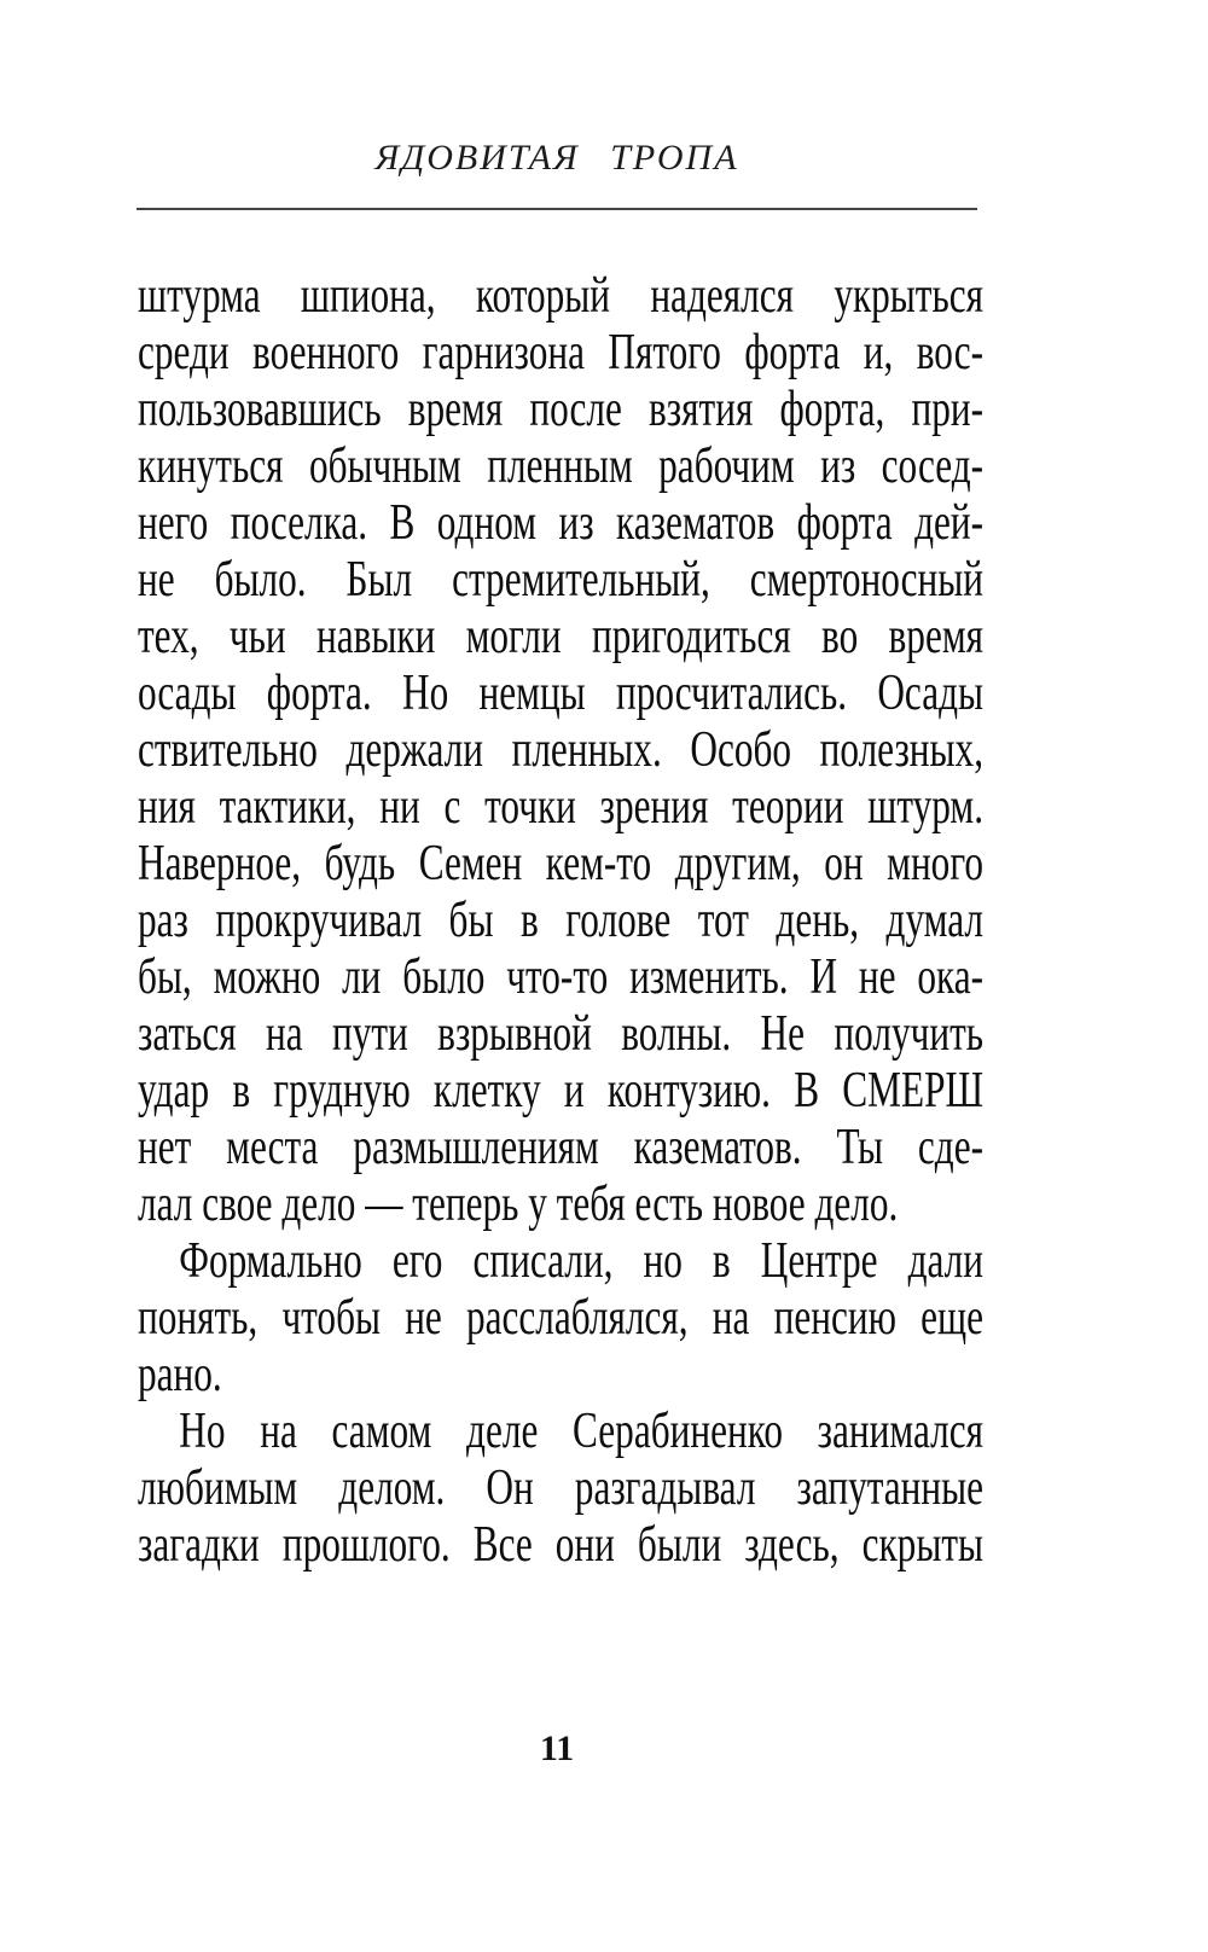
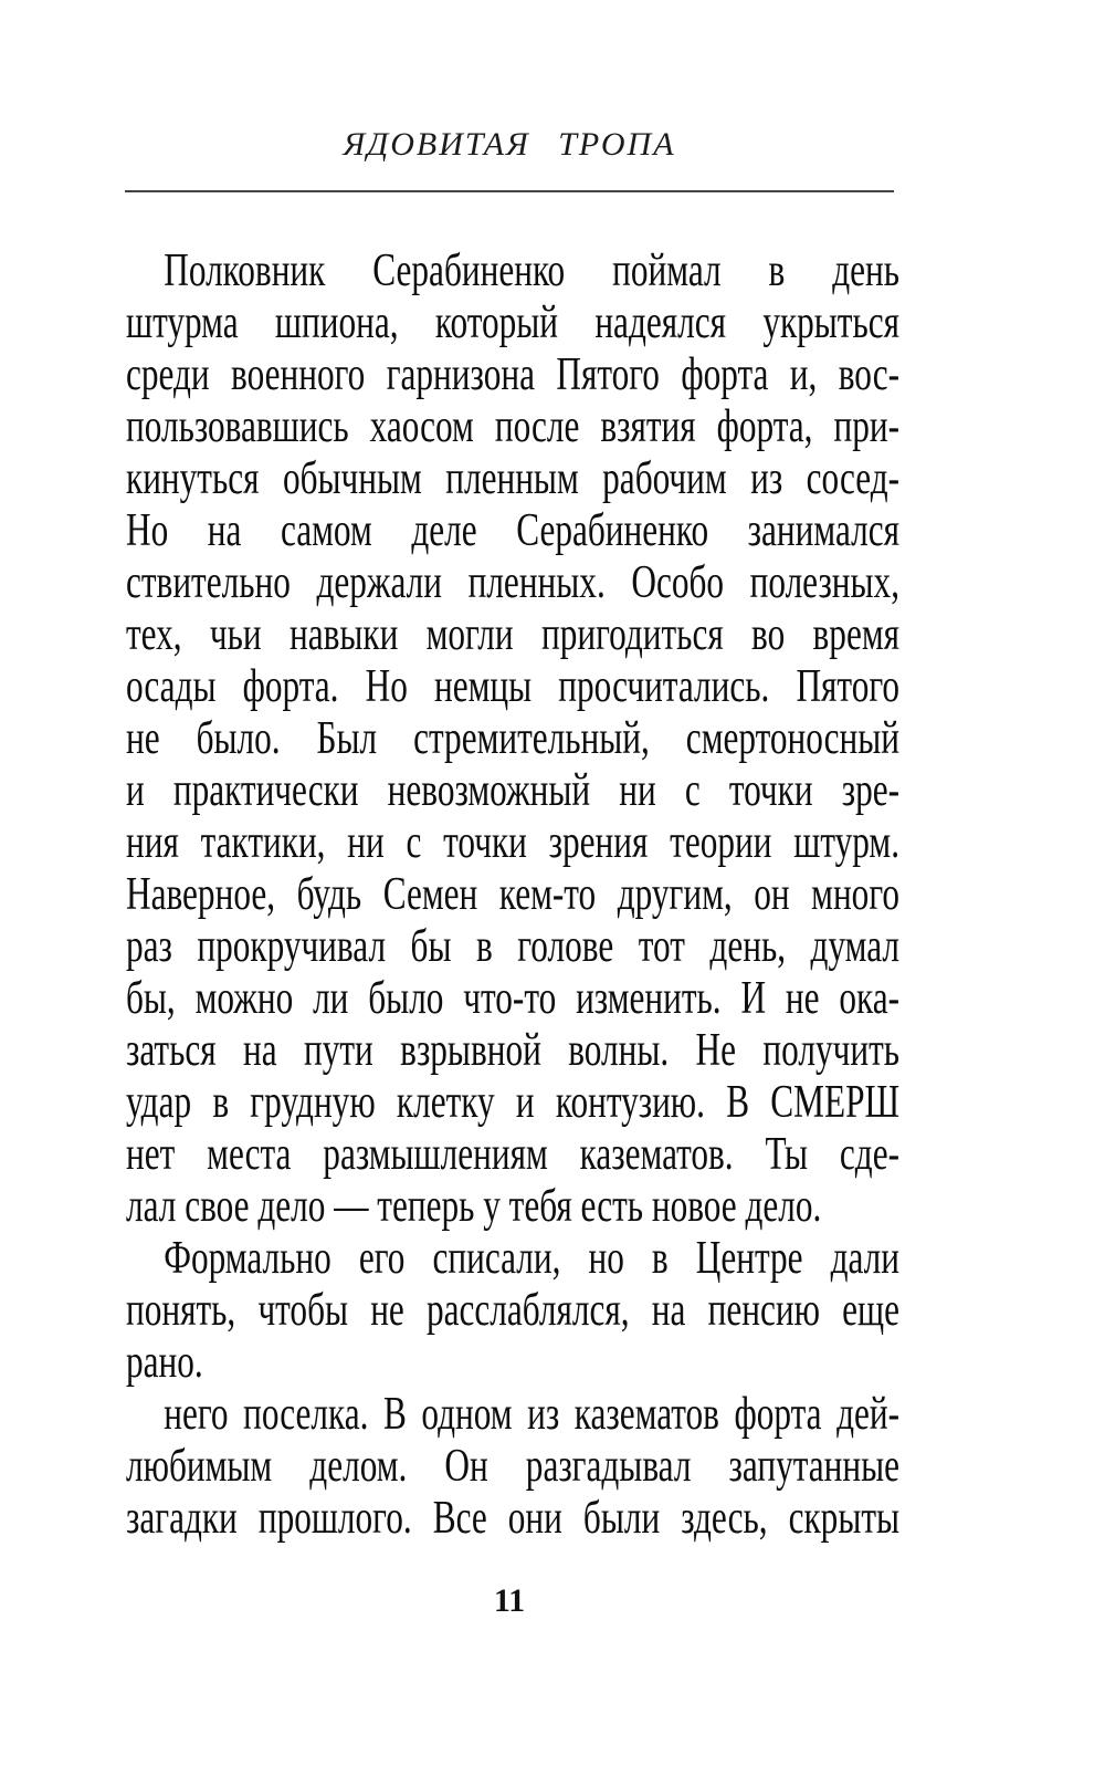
  ЯДОВИТАЯ ТРОПА
+ Полковник Серабиненко поймал в день
  штурма шпиона, который надеялся укрыться
  среди военного гарнизона Пятого форта и, вос-
- пользовавшись время после взятия форта, при-
+ пользовавшись хаосом после взятия форта, при-
  кинуться обычным пленным рабочим из сосед-
- него поселка. В одном из казематов форта дей-
+ Но на самом деле Серабиненко занимался
- не было. Был стремительный, смертоносный
+ ствительно держали пленных. Особо полезных,
  тех, чьи навыки могли пригодиться во время
- осады форта. Но немцы просчитались. Осады
+ осады форта. Но немцы просчитались. Пятого
- ствительно держали пленных. Особо полезных,
+ не было. Был стремительный, смертоносный
+ и практически невозможный ни с точки зре-
  ния тактики, ни с точки зрения теории штурм.
  Наверное, будь Семен кем-то другим, он много
  раз прокручивал бы в голове тот день, думал
  бы, можно ли было что-то изменить. И не ока-
  заться на пути взрывной волны. Не получить
  удар в грудную клетку и контузию. В СМЕРШ
  нет места размышлениям казематов. Ты сде-
  лал свое дело — теперь у тебя есть новое дело.
  Формально его списали, но в Центре дали
  понять, чтобы не расслаблялся, на пенсию еще
  рано.
- Но на самом деле Серабиненко занимался
+ него поселка. В одном из казематов форта дей-
  любимым делом. Он разгадывал запутанные
  загадки прошлого. Все они были здесь, скрыты
  11
